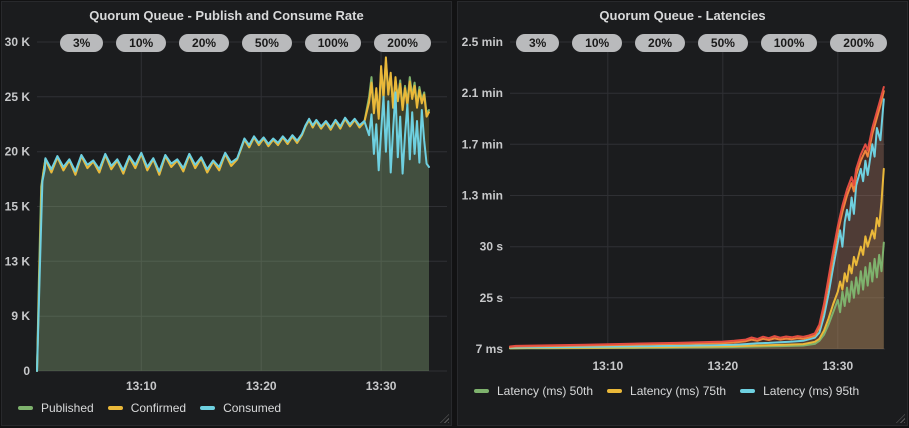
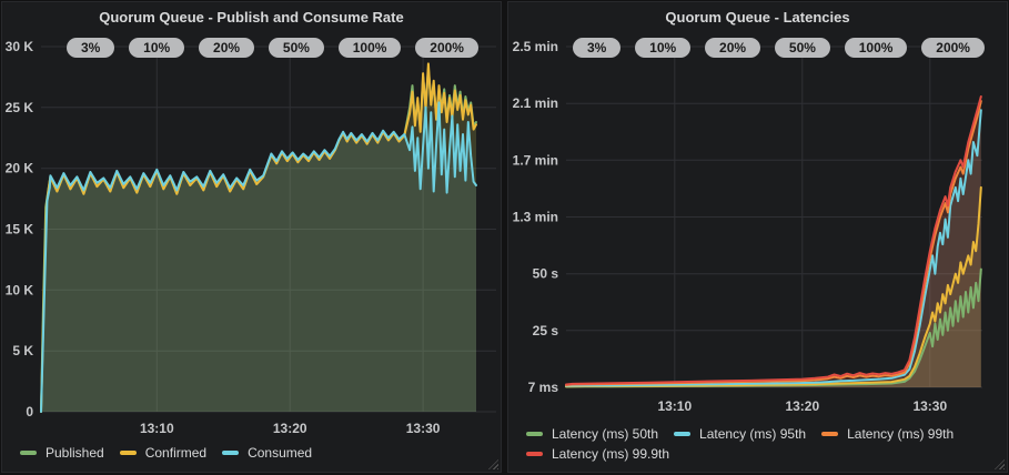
  Quorum Queue - Publish and Consume Rate
  3%
  10%
  20%
  50%
  100%
  200%
  30 K
  25 K
  20 K
  15 K
- 13 K
+ 10 K
- 9 K
+ 5 K
  0
  13:10
  13:20
  13:30
  Published
  Confirmed
  Consumed
  Quorum Queue - Latencies
  3%
  10%
  20%
  50%
  100%
  200%
  2.5 min
  2.1 min
  1.7 min
  1.3 min
- 30 s
+ 50 s
  25 s
  7 ms
  13:10
  13:20
  13:30
  Latency (ms) 50th
- Latency (ms) 75th
  Latency (ms) 95th
+ Latency (ms) 99th
+ Latency (ms) 99.9th
